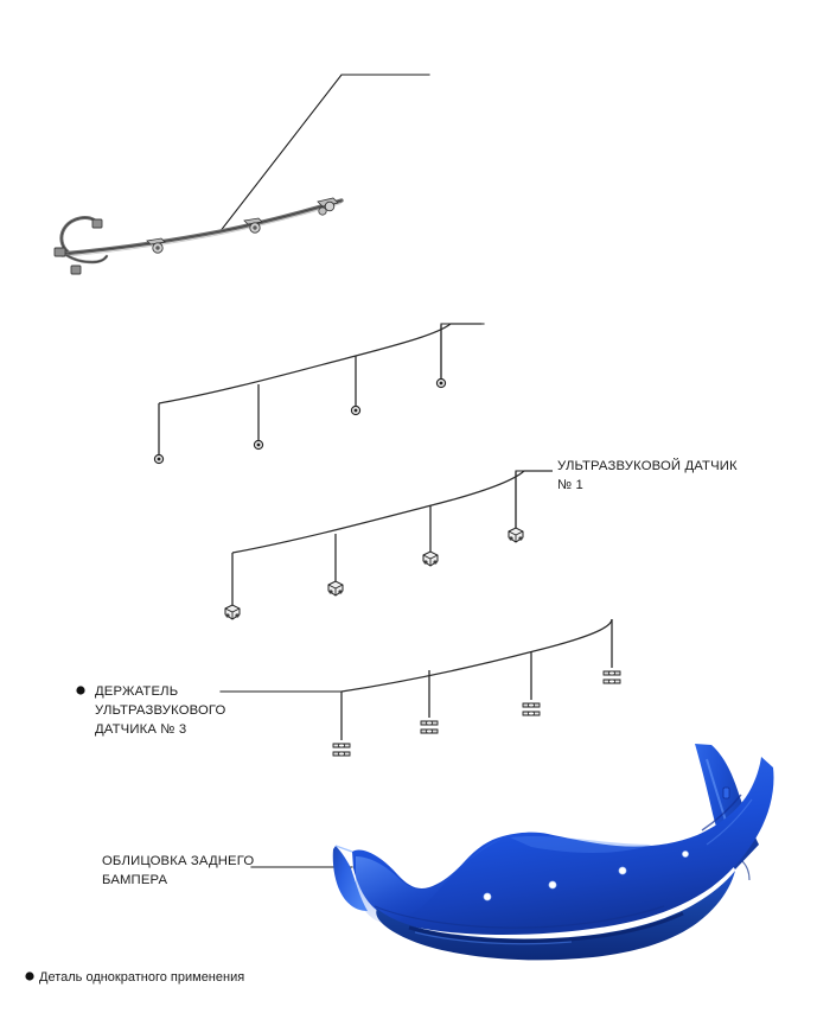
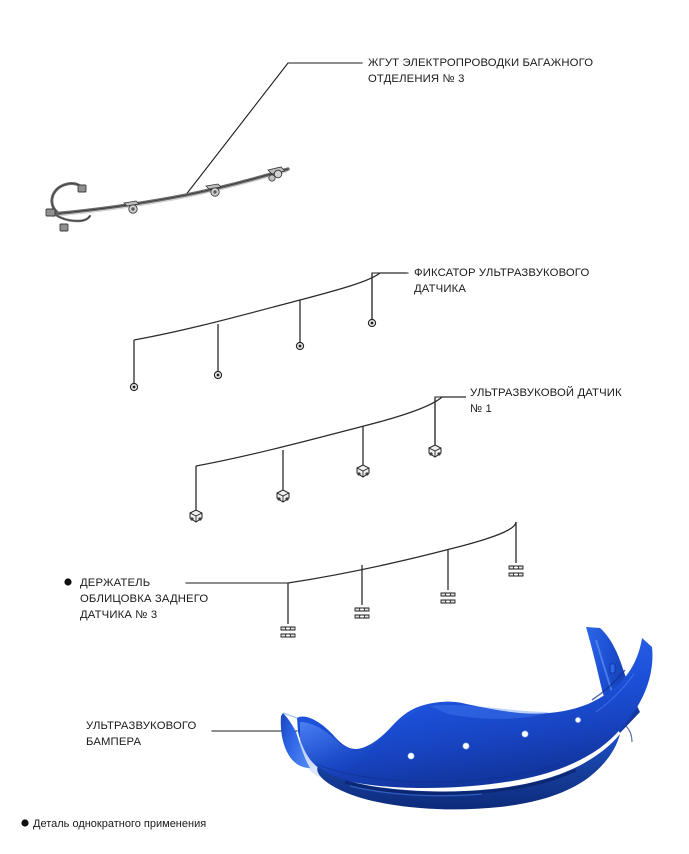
+ ЖГУТ ЭЛЕКТРОПРОВОДКИ БАГАЖНОГО
+ ОТДЕЛЕНИЯ № 3
+ ФИКСАТОР УЛЬТРАЗВУКОВОГО
+ ДАТЧИКА
  УЛЬТРАЗВУКОВОЙ ДАТЧИК
  № 1
  ДЕРЖАТЕЛЬ
- УЛЬТРАЗВУКОВОГО
+ ОБЛИЦОВКА ЗАДНЕГО
  ДАТЧИКА № 3
- ОБЛИЦОВКА ЗАДНЕГО
+ УЛЬТРАЗВУКОВОГО
  БАМПЕРА
  Деталь однократного применения
